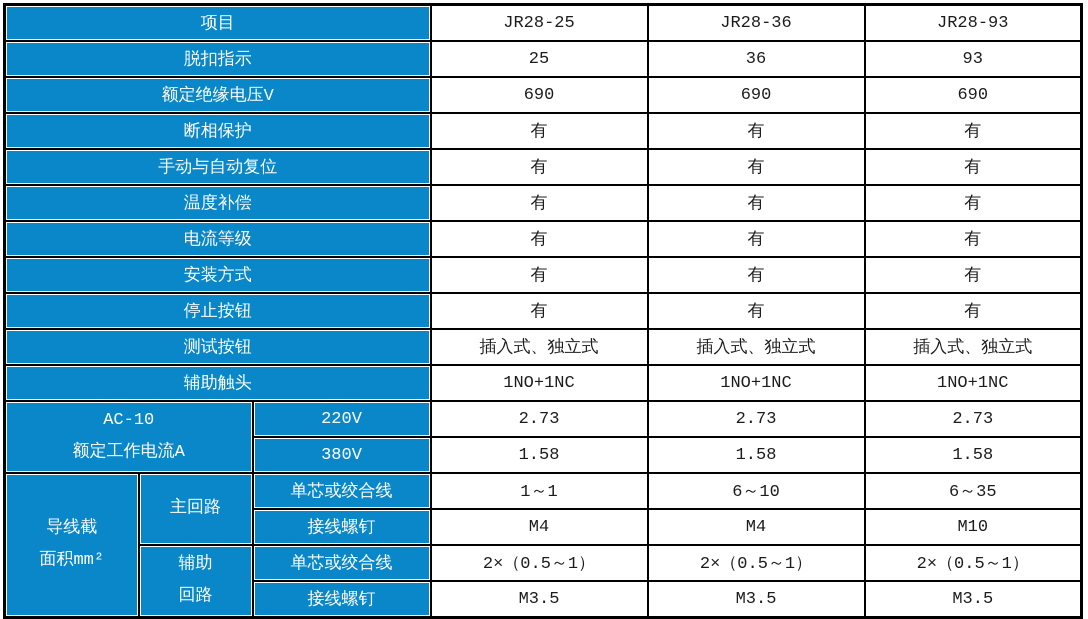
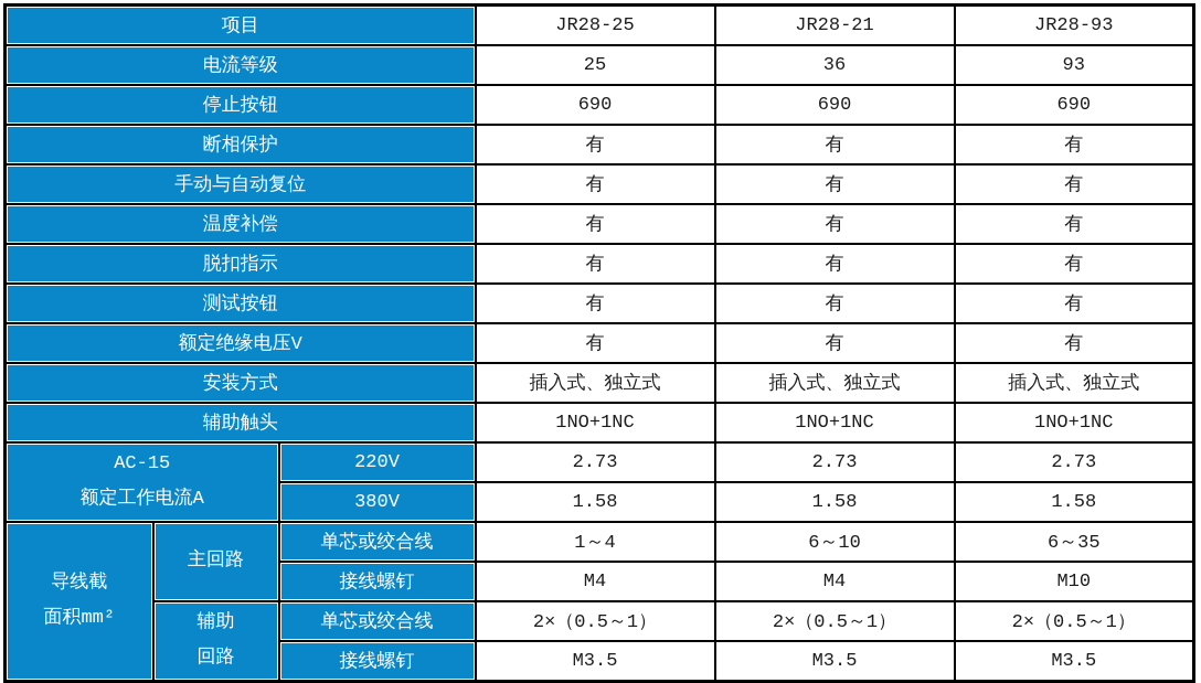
- 项目	JR28-25	JR28-36	JR28-93
+ 项目	JR28-25	JR28-21	JR28-93
- 脱扣指示	25	36	93
+ 电流等级	25	36	93
- 额定绝缘电压V	690	690	690
+ 停止按钮	690	690	690
  断相保护	有	有	有
  手动与自动复位	有	有	有
  温度补偿	有	有	有
- 电流等级	有	有	有
+ 脱扣指示	有	有	有
- 安装方式	有	有	有
+ 测试按钮	有	有	有
- 停止按钮	有	有	有
+ 额定绝缘电压V	有	有	有
- 测试按钮	插入式、独立式	插入式、独立式	插入式、独立式
+ 安装方式	插入式、独立式	插入式、独立式	插入式、独立式
  辅助触头	1NO+1NC	1NO+1NC	1NO+1NC
- AC-10 额定工作电流A	220V	2.73	2.73	2.73
+ AC-15 额定工作电流A	220V	2.73	2.73	2.73
  380V	1.58	1.58	1.58
- 导线截 面积mm²	主回路	单芯或绞合线	1～1	6～10	6～35
+ 导线截 面积mm²	主回路	单芯或绞合线	1～4	6～10	6～35
  接线螺钉	M4	M4	M10
  辅助 回路	单芯或绞合线	2×（0.5～1）	2×（0.5～1）	2×（0.5～1）
  接线螺钉	M3.5	M3.5	M3.5
